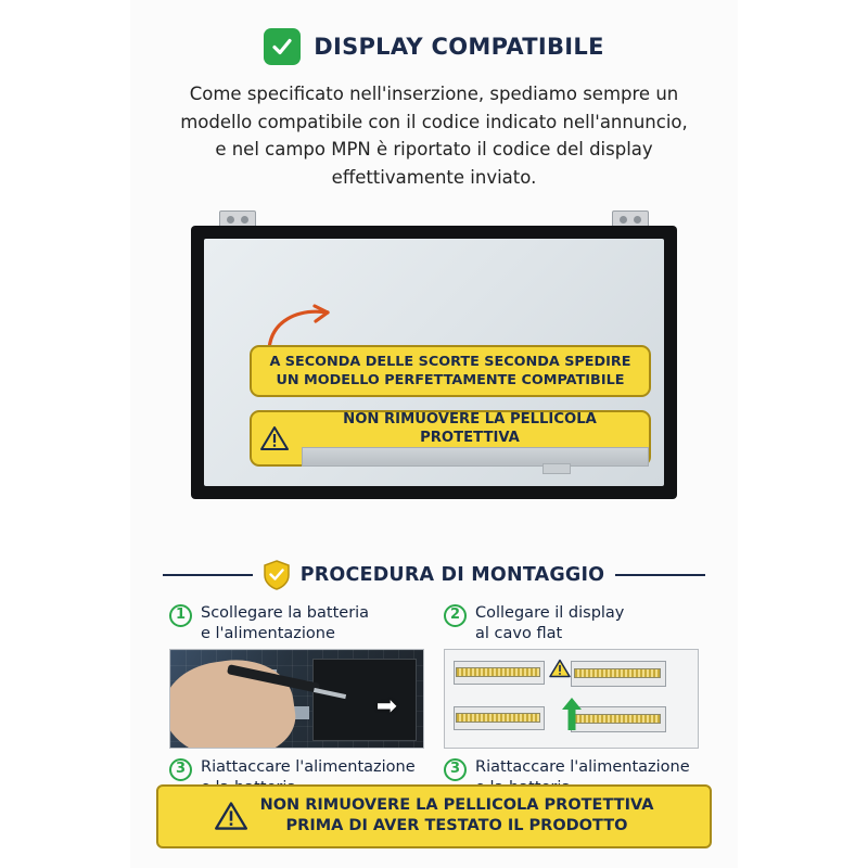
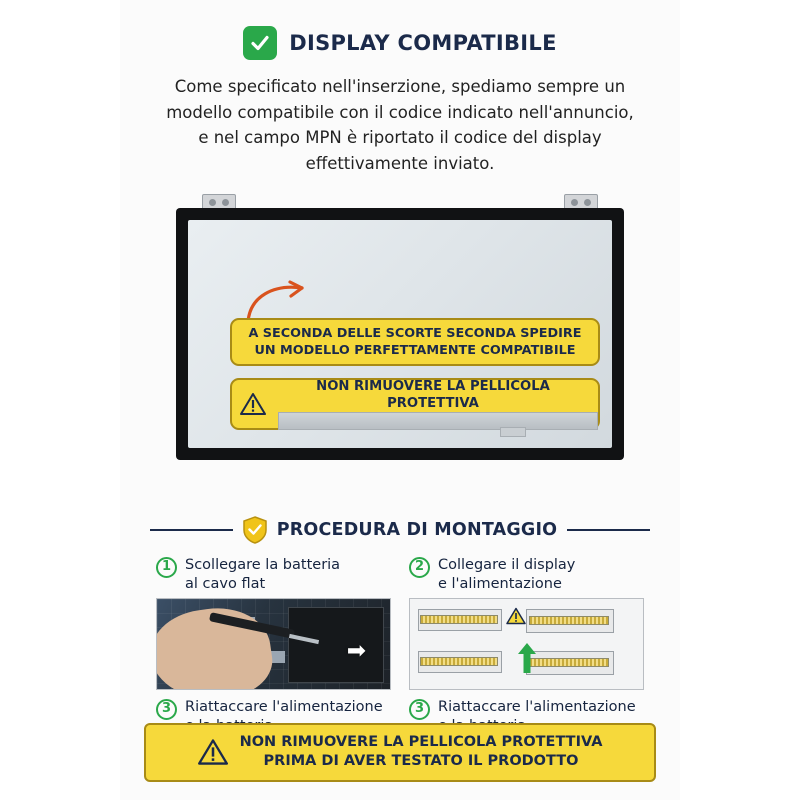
  DISPLAY COMPATIBILE
  Come specificato nell'inserzione, spediamo sempre un
  modello compatibile con il codice indicato nell'annuncio,
  e nel campo MPN è riportato il codice del display
  effettivamente inviato.
  A SECONDA DELLE SCORTE SECONDA SPEDIRE
  UN MODELLO PERFETTAMENTE COMPATIBILE
  NON RIMUOVERE LA PELLICOLA PROTETTIVA
  PROCEDURA DI MONTAGGIO
  1
  Scollegare la batteria
- e l'alimentazione
+ al cavo flat
  2
  Collegare il display
- al cavo flat
+ e l'alimentazione
  ➡
  3
  Riattaccare l'alimentazione
  3
  Riattaccare l'alimentazione
  NON RIMUOVERE LA PELLICOLA PROTETTIVA
  PRIMA DI AVER TESTATO IL PRODOTTO
